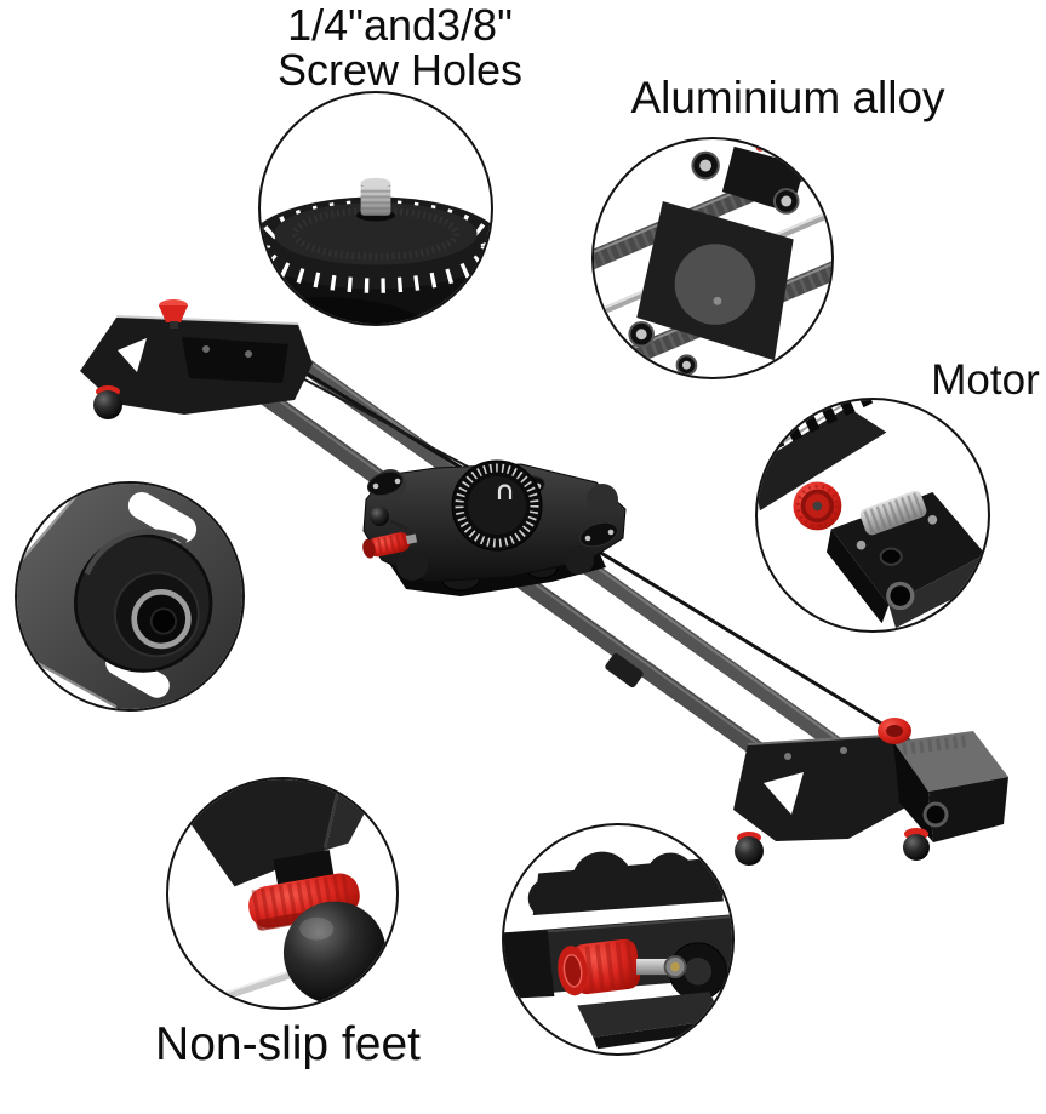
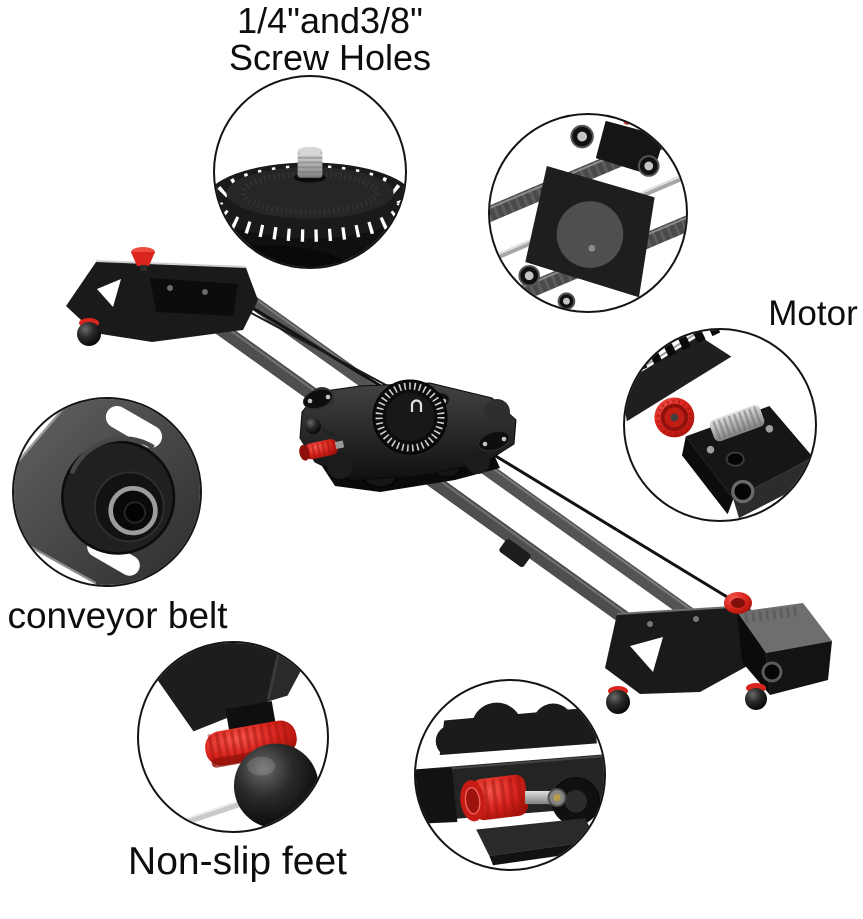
  1/4"and3/8"
  Screw Holes
- Aluminium alloy
  Motor
+ conveyor belt
  Non-slip feet
